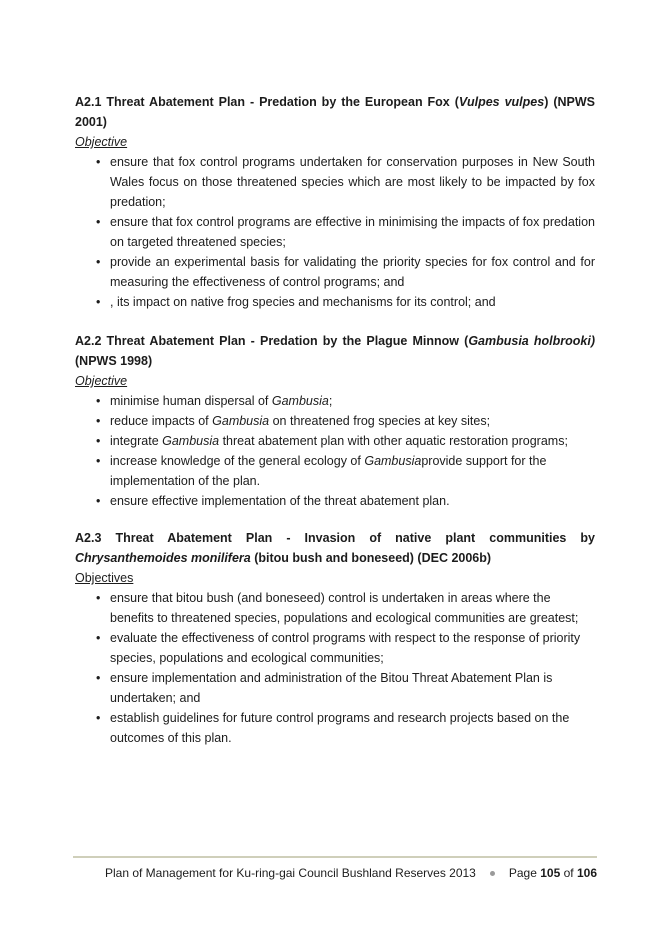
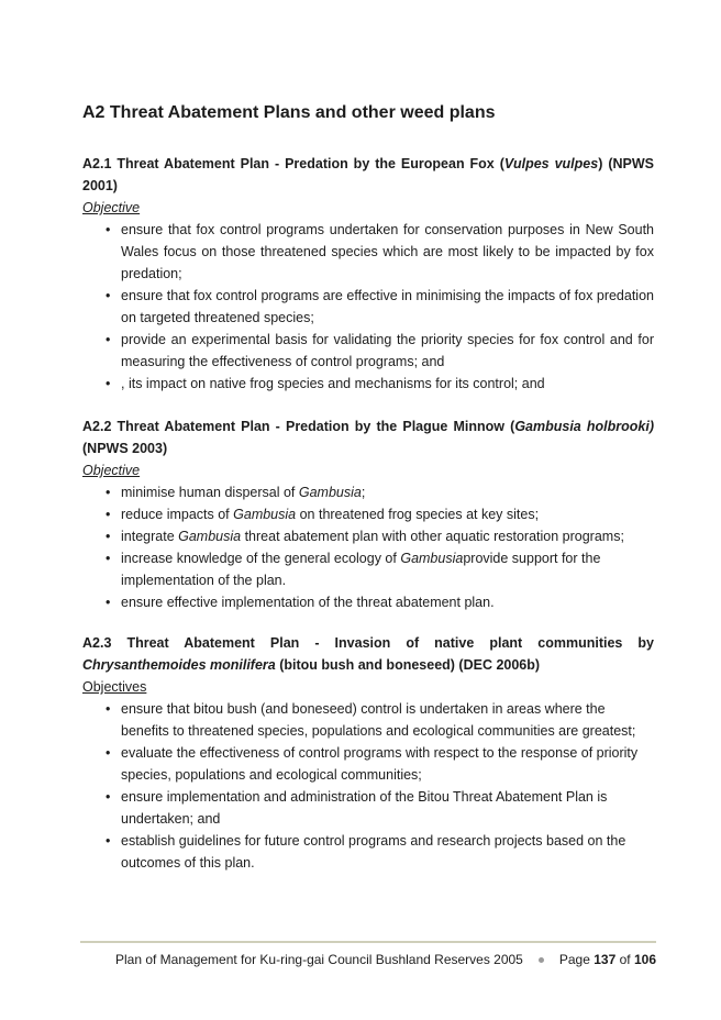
+ A2 Threat Abatement Plans and other weed plans
  A2.1 Threat Abatement Plan - Predation by the European Fox (Vulpes vulpes) (NPWS 2001)
  Objective
  ensure that fox control programs undertaken for conservation purposes in New South Wales focus on those threatened species which are most likely to be impacted by fox predation;
  ensure that fox control programs are effective in minimising the impacts of fox predation on targeted threatened species;
  provide an experimental basis for validating the priority species for fox control and for measuring the effectiveness of control programs; and
  , its impact on native frog species and mechanisms for its control; and
- A2.2 Threat Abatement Plan - Predation by the Plague Minnow (Gambusia holbrooki) (NPWS 1998)
+ A2.2 Threat Abatement Plan - Predation by the Plague Minnow (Gambusia holbrooki) (NPWS 2003)
  Objective
  minimise human dispersal of Gambusia;
  reduce impacts of Gambusia on threatened frog species at key sites;
  integrate Gambusia threat abatement plan with other aquatic restoration programs;
  increase knowledge of the general ecology of Gambusiaprovide support for the implementation of the plan.
  ensure effective implementation of the threat abatement plan.
  A2.3 Threat Abatement Plan - Invasion of native plant communities by Chrysanthemoides monilifera (bitou bush and boneseed) (DEC 2006b)
  Objectives
  ensure that bitou bush (and boneseed) control is undertaken in areas where the benefits to threatened species, populations and ecological communities are greatest;
  evaluate the effectiveness of control programs with respect to the response of priority species, populations and ecological communities;
  ensure implementation and administration of the Bitou Threat Abatement Plan is undertaken; and
  establish guidelines for future control programs and research projects based on the outcomes of this plan.
- Plan of Management for Ku-ring-gai Council Bushland Reserves 2013
+ Plan of Management for Ku-ring-gai Council Bushland Reserves 2005
- Page 105 of 106
+ Page 137 of 106
